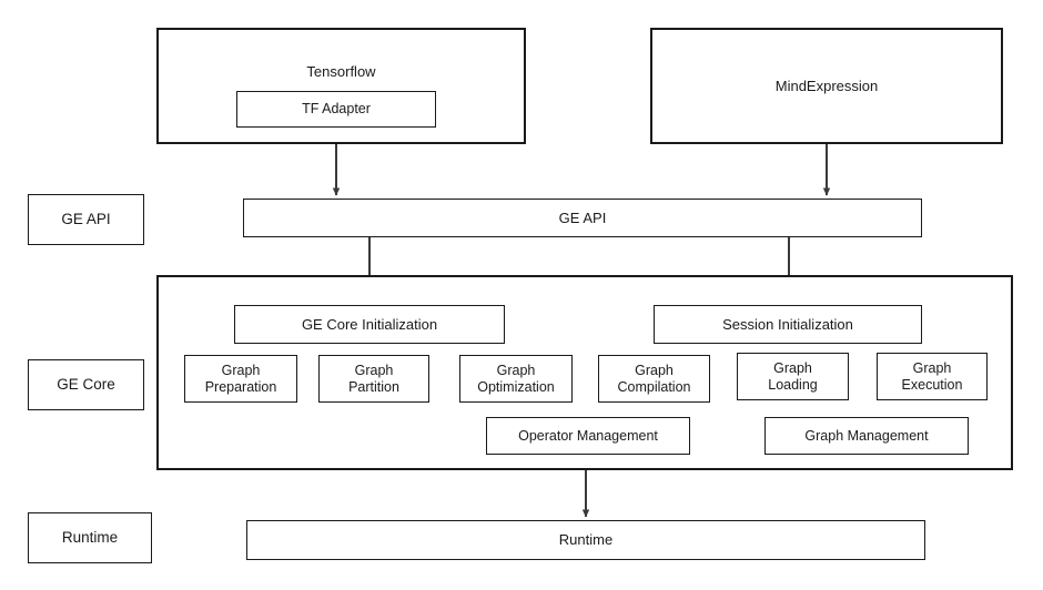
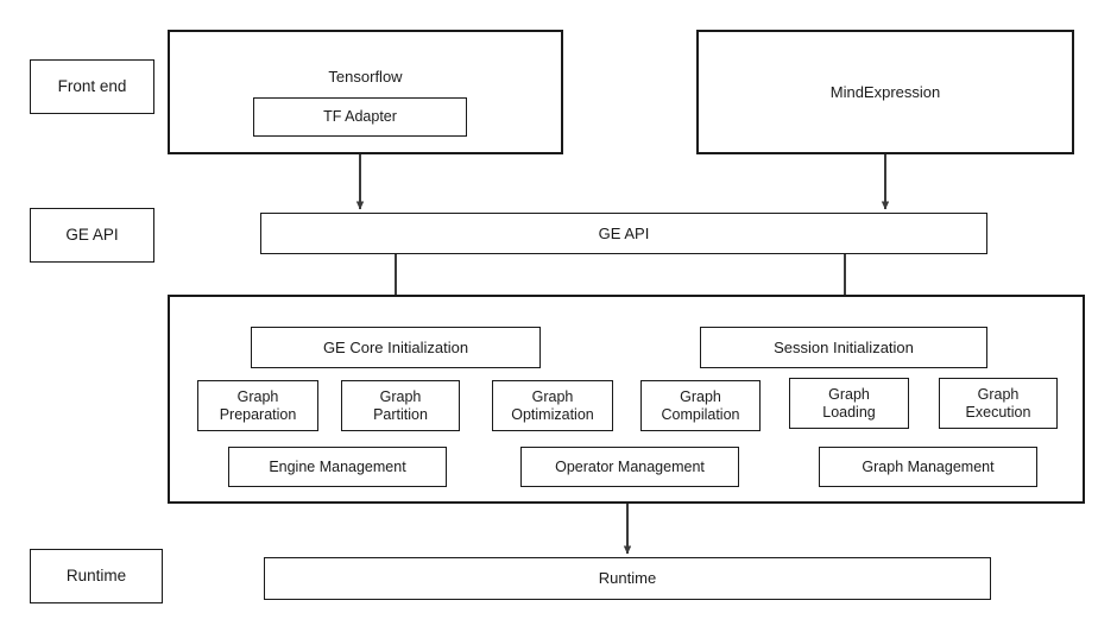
+ Front end
  GE API
- GE Core
  Runtime
  Tensorflow
  TF Adapter
  MindExpression
  GE API
  GE Core Initialization
  Session Initialization
  Graph
  Preparation
  Graph
  Partition
  Graph
  Optimization
  Graph
  Compilation
  Graph
  Loading
  Graph
  Execution
+ Engine Management
  Operator Management
  Graph Management
  Runtime
